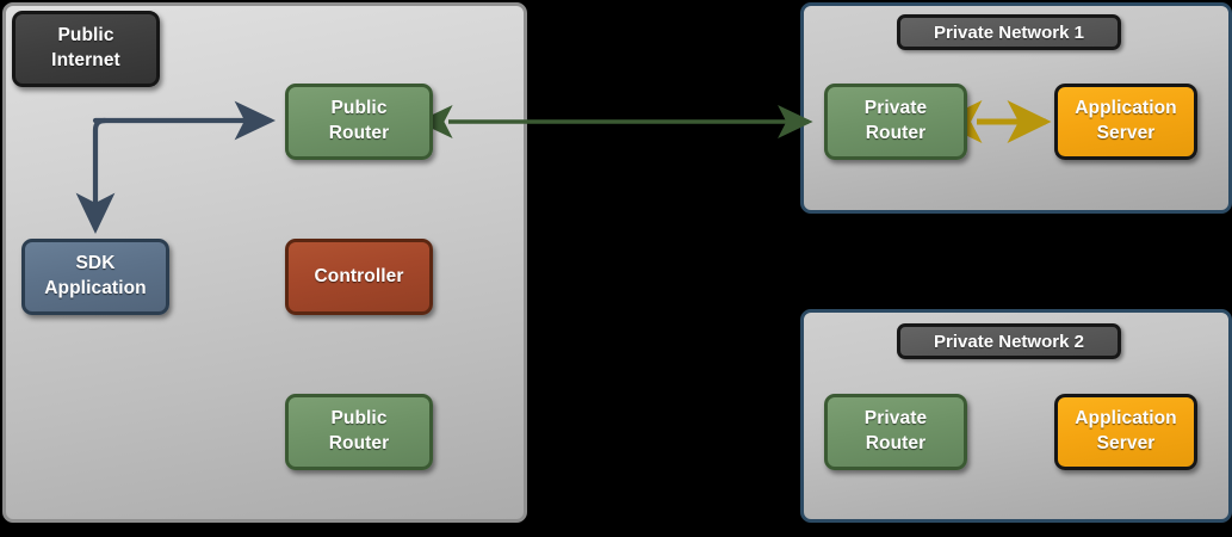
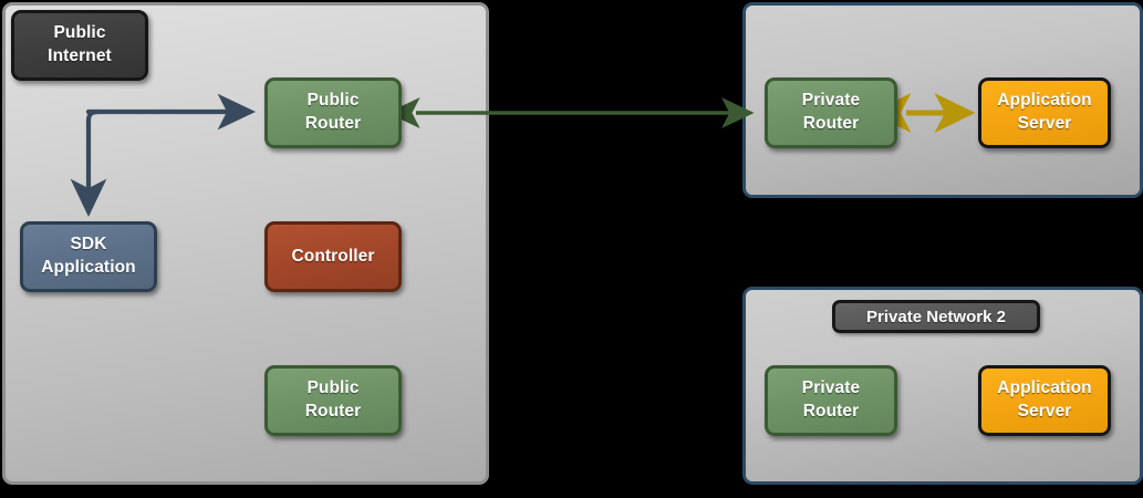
  Public
  Internet
  Public
  Router
  SDK
  Application
  Controller
  Public
  Router
- Private Network 1
  Private
  Router
  Application
  Server
  Private Network 2
  Private
  Router
  Application
  Server
